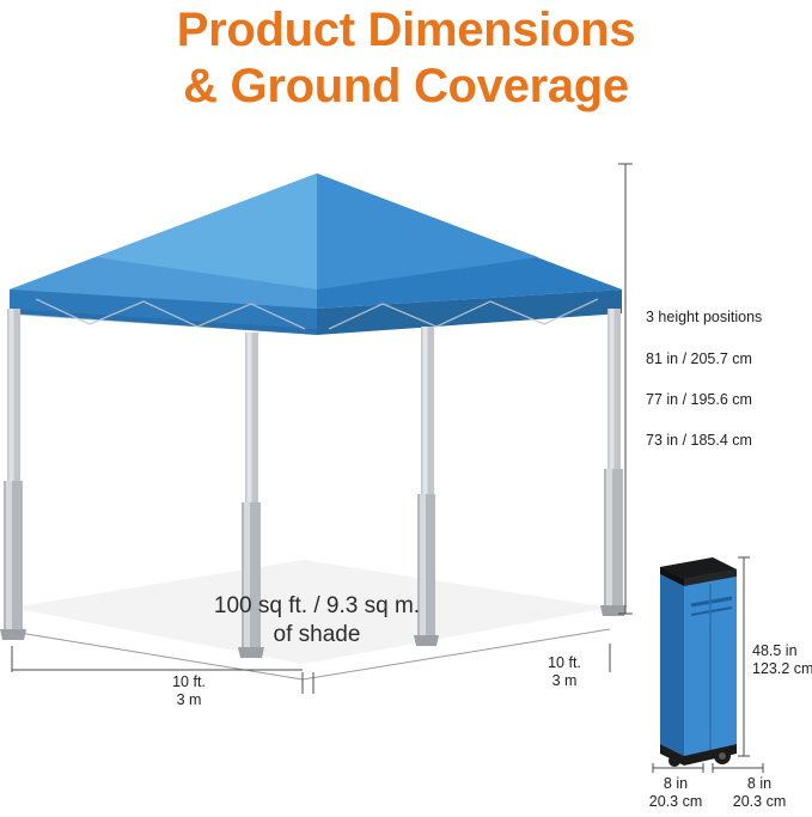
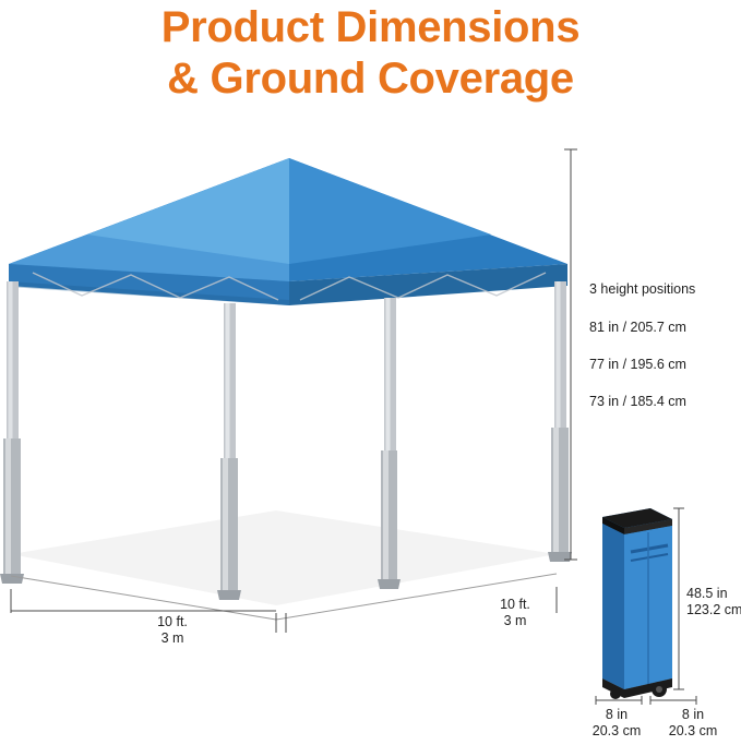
  Product Dimensions
  & Ground Coverage
- 100 sq ft. / 9.3 sq m.
- of shade
  10 ft.
  3 m
  10 ft.
  3 m
  3 height positions
  81 in / 205.7 cm
  77 in / 195.6 cm
  73 in / 185.4 cm
  48.5 in
  123.2 cm
  8 in
  20.3 cm
  8 in
  20.3 cm
